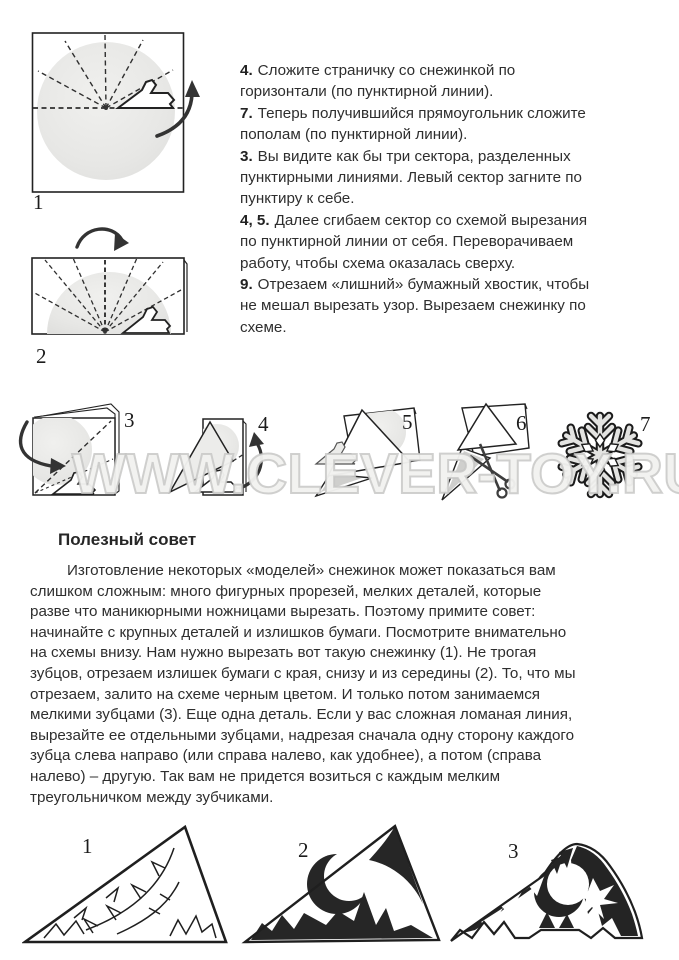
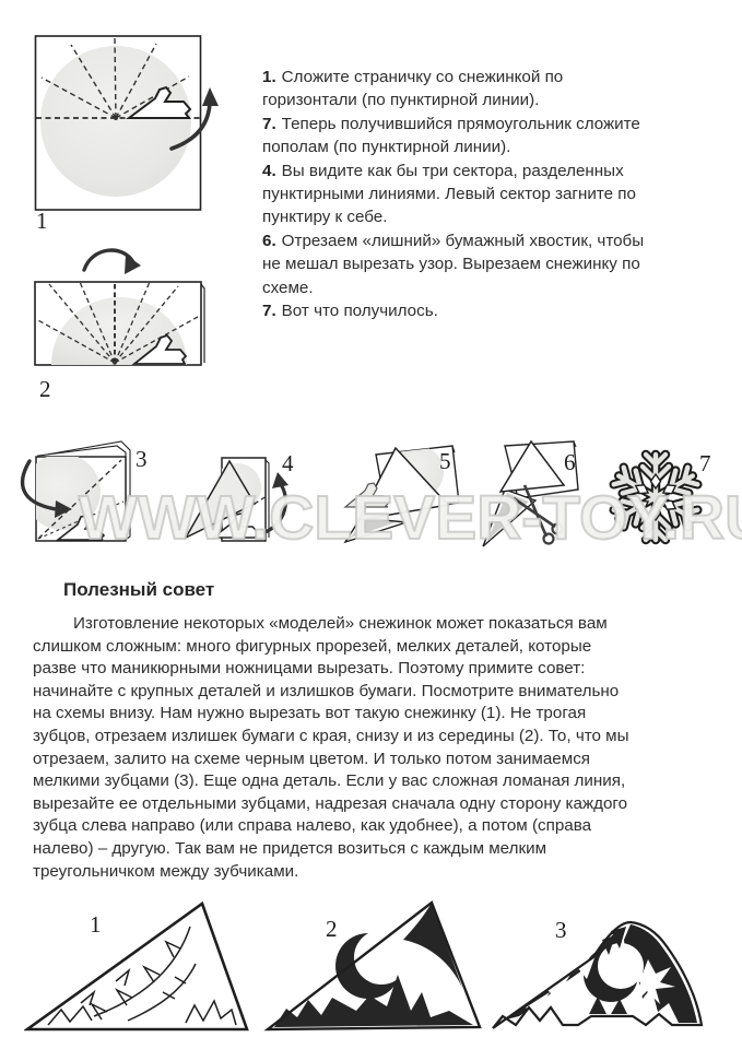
- 4. Сложите страничку со снежинкой по
+ 1. Сложите страничку со снежинкой по
  горизонтали (по пунктирной линии).
  7. Теперь получившийся прямоугольник сложите
  пополам (по пунктирной линии).
- 3. Вы видите как бы три сектора, разделенных
+ 4. Вы видите как бы три сектора, разделенных
  пунктирными линиями. Левый сектор загните по
  пунктиру к себе.
- 4, 5. Далее сгибаем сектор со схемой вырезания
- по пунктирной линии от себя. Переворачиваем
- работу, чтобы схема оказалась сверху.
- 9. Отрезаем «лишний» бумажный хвостик, чтобы
+ 6. Отрезаем «лишний» бумажный хвостик, чтобы
  не мешал вырезать узор. Вырезаем снежинку по
  схеме.
+ 7. Вот что получилось.
  1
  2
  3
  4
  5
  6
  7
  WWW.CLEVER-TOY.R
  Полезный совет
  Изготовление некоторых «моделей» снежинок может показаться вам
  слишком сложным: много фигурных прорезей, мелких деталей, которые
  разве что маникюрными ножницами вырезать. Поэтому примите совет:
  начинайте с крупных деталей и излишков бумаги. Посмотрите внимательно
  на схемы внизу. Нам нужно вырезать вот такую снежинку (1). Не трогая
  зубцов, отрезаем излишек бумаги с края, снизу и из середины (2). То, что мы
  отрезаем, залито на схеме черным цветом. И только потом занимаемся
  мелкими зубцами (3). Еще одна деталь. Если у вас сложная ломаная линия,
  вырезайте ее отдельными зубцами, надрезая сначала одну сторону каждого
  зубца слева направо (или справа налево, как удобнее), а потом (справа
  налево) – другую. Так вам не придется возиться с каждым мелким
  треугольничком между зубчиками.
  1
  2
  3
